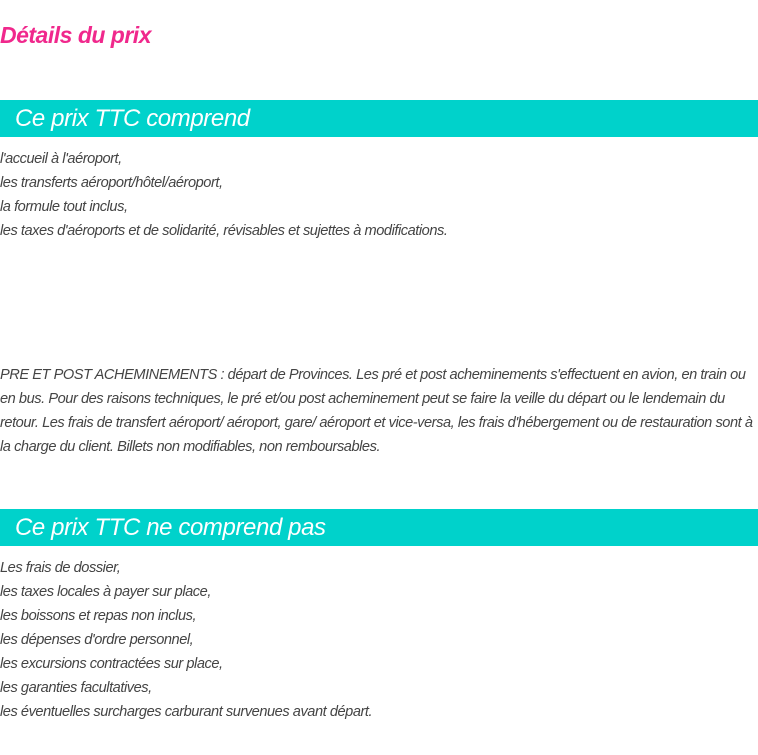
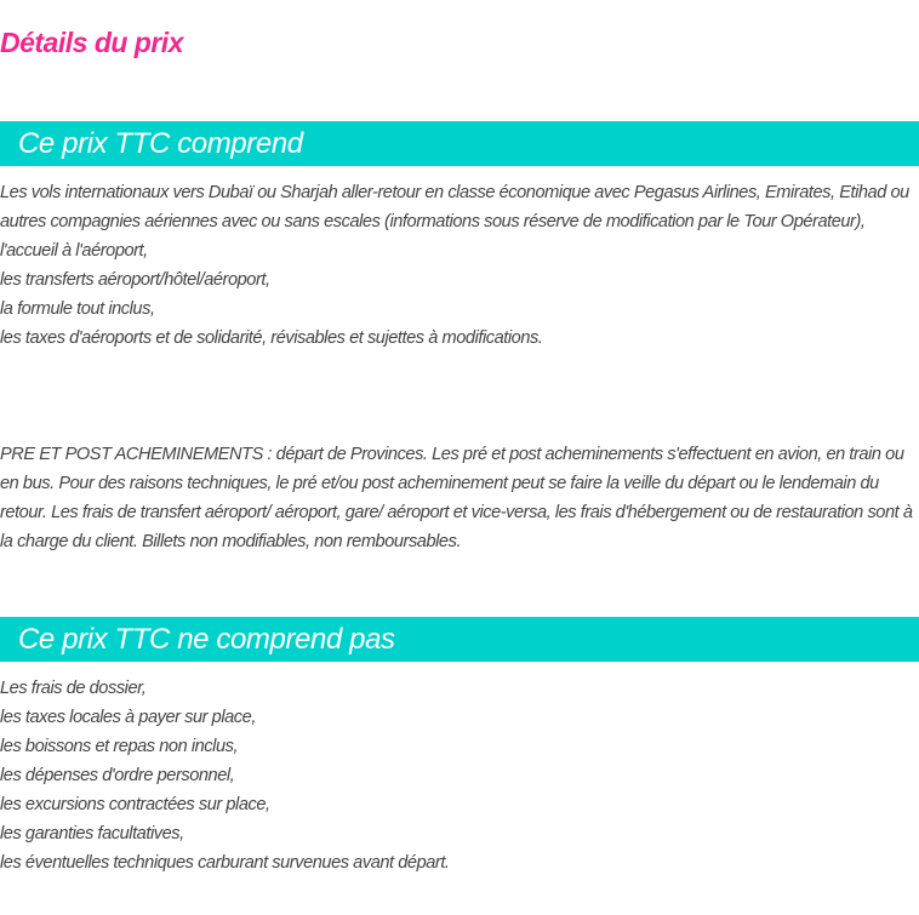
  Détails du prix
  Ce prix TTC comprend
+ Les vols internationaux vers Dubaï ou Sharjah aller-retour en classe économique avec Pegasus Airlines, Emirates, Etihad ou autres compagnies aériennes avec ou sans escales (informations sous réserve de modification par le Tour Opérateur),
  l'accueil à l'aéroport,
  les transferts aéroport/hôtel/aéroport,
  la formule tout inclus,
  les taxes d'aéroports et de solidarité, révisables et sujettes à modifications.
  PRE ET POST ACHEMINEMENTS : départ de Provinces. Les pré et post acheminements s'effectuent en avion, en train ou en bus. Pour des raisons techniques, le pré et/ou post acheminement peut se faire la veille du départ ou le lendemain du retour. Les frais de transfert aéroport/ aéroport, gare/ aéroport et vice-versa, les frais d'hébergement ou de restauration sont à la charge du client. Billets non modifiables, non remboursables.
  Ce prix TTC ne comprend pas
  Les frais de dossier,
  les taxes locales à payer sur place,
  les boissons et repas non inclus,
  les dépenses d'ordre personnel,
  les excursions contractées sur place,
  les garanties facultatives,
- les éventuelles surcharges carburant survenues avant départ.
+ les éventuelles techniques carburant survenues avant départ.
